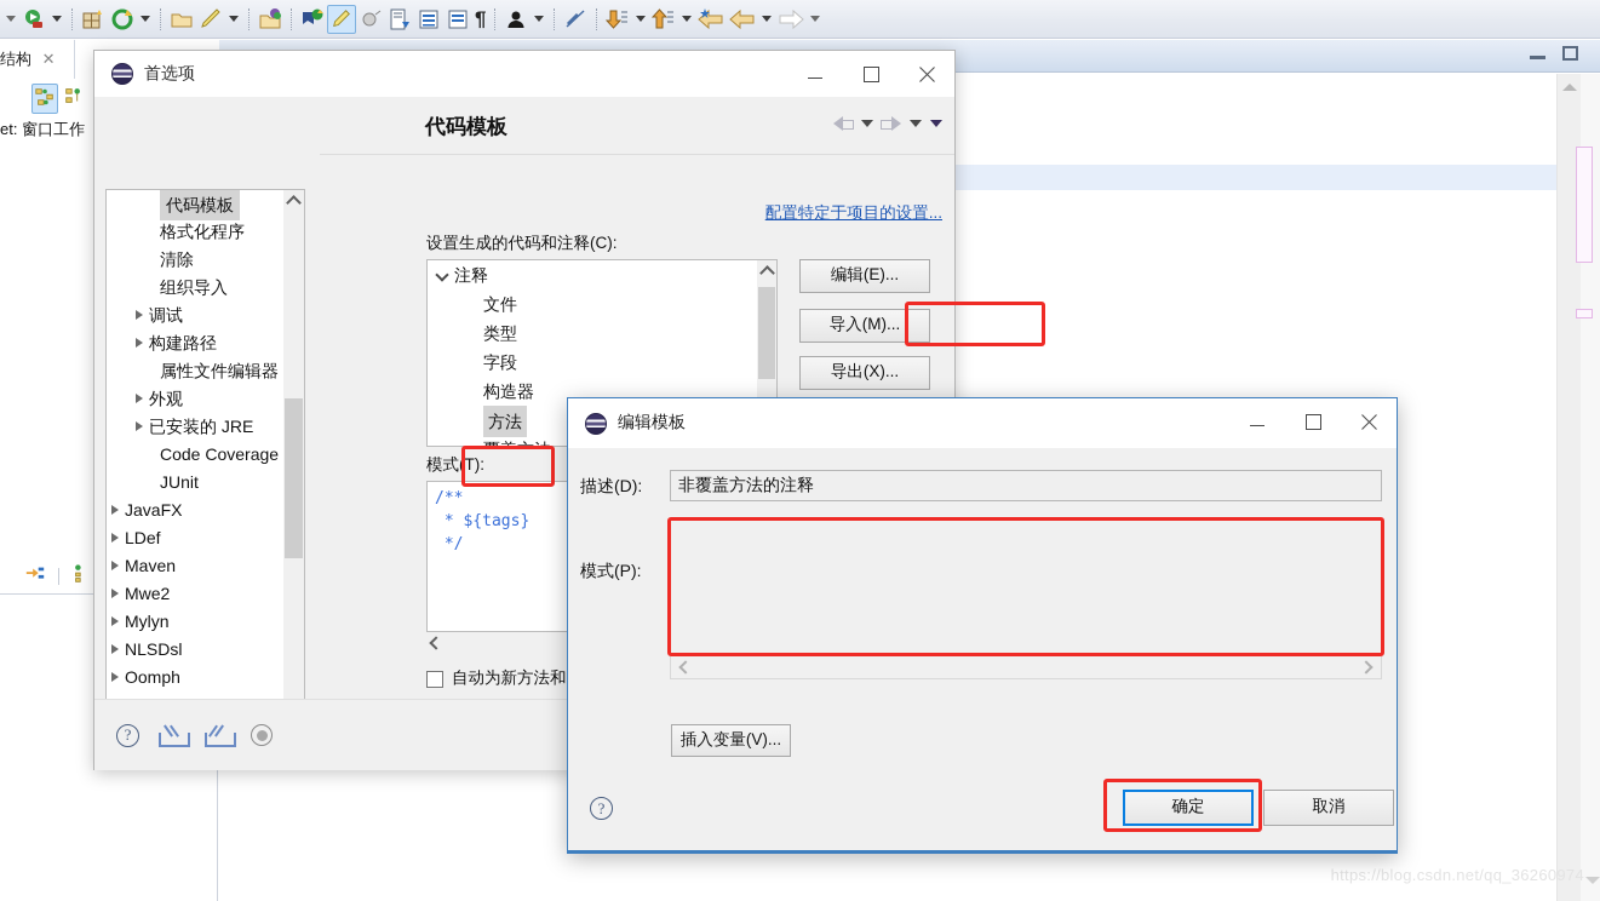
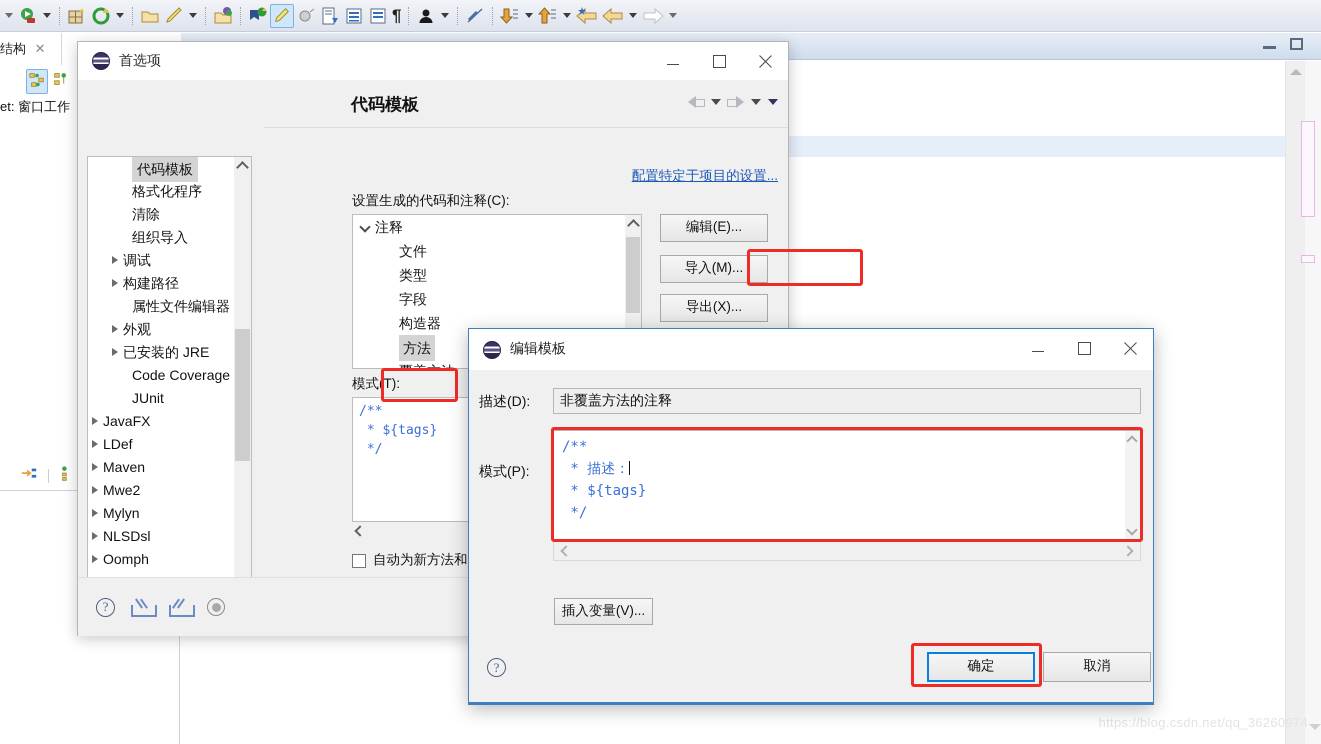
  ¶
  结构 ✕
  et: 窗口工作
  https://blog.csdn.net/qq_36260974
  首选项
  代码模板
  格式化程序
  清除
  组织导入
  调试
  构建路径
  属性文件编辑器
  外观
  已安装的 JRE
  Code Coverage
  JUnit
  JavaFX
  LDef
  Maven
  Mwe2
  Mylyn
  NLSDsl
  Oomph
  代码模板
  配置特定于项目的设置...
  设置生成的代码和注释(C):
  注释
  文件
  类型
  字段
  构造器
  方法
  模式(T):
  /**
  * ${tags}
  */
  编辑(E)...
  导入(M)...
  导出(X)...
  ?
  编辑模板
  描述(D):
  非覆盖方法的注释
  模式(P):
+ /** * 描述： * ${tags} */
  插入变量(V)...
  ?
  确定
  取消
